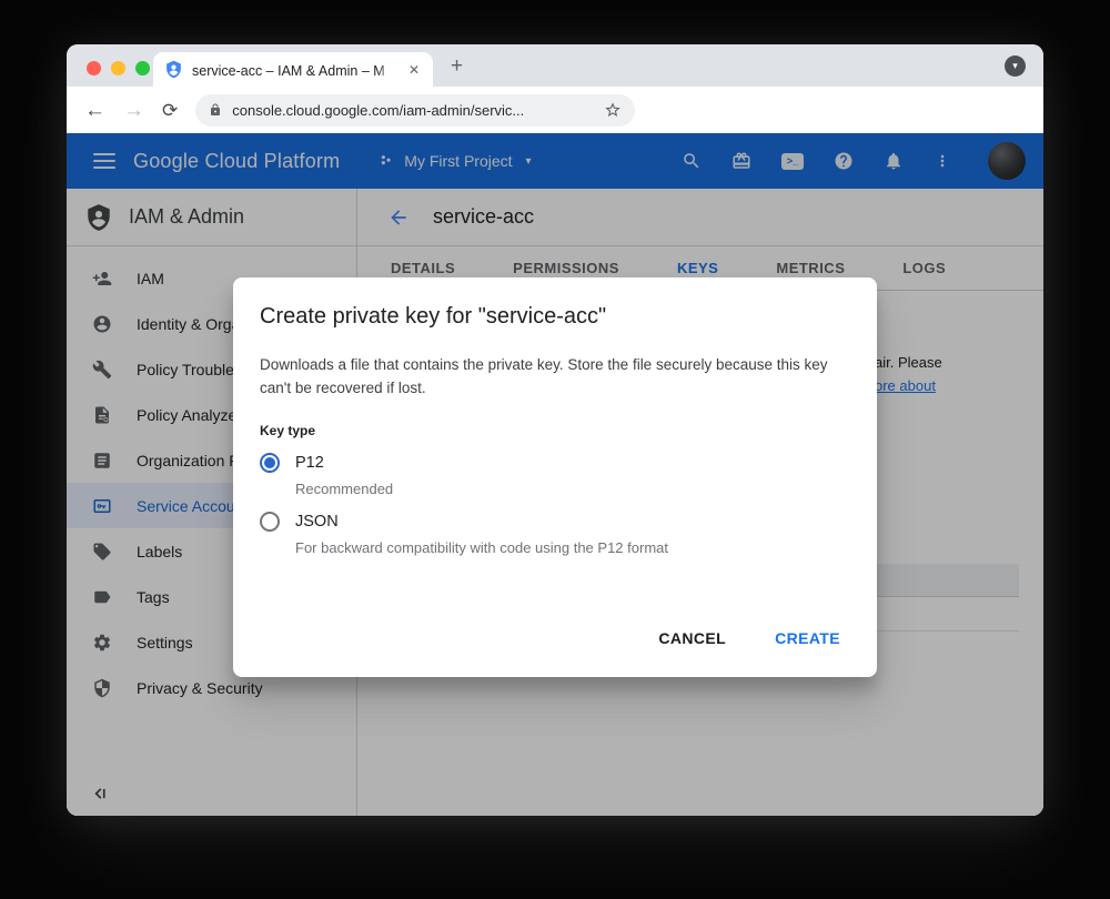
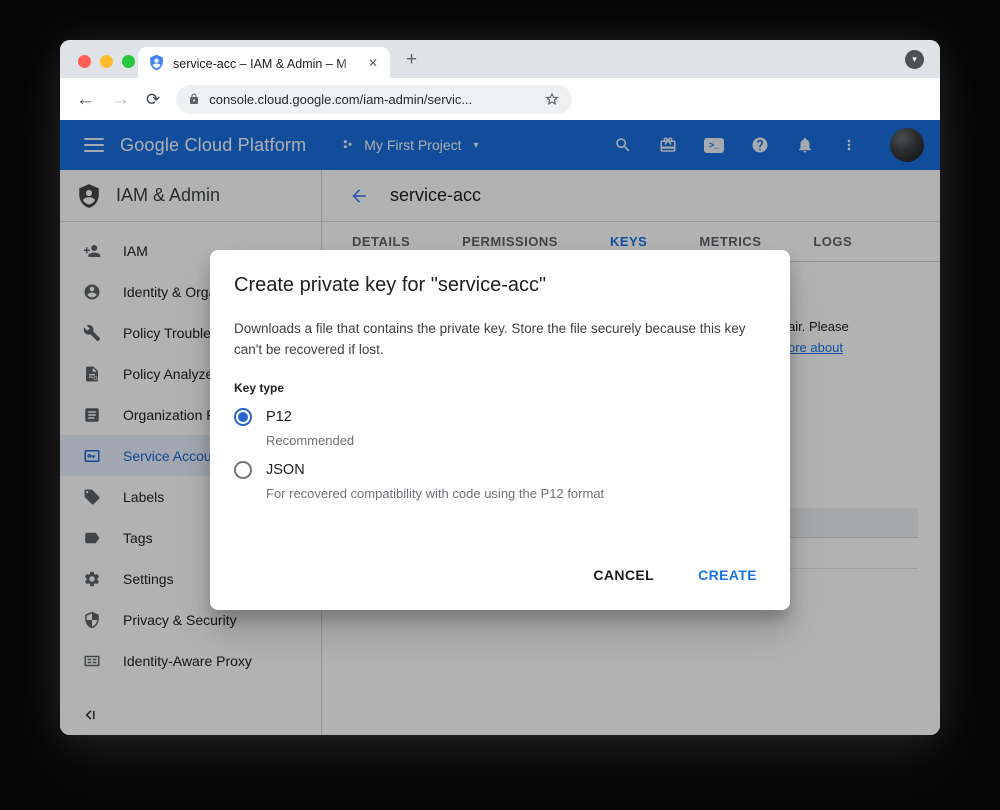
  service-acc – IAM & Admin –
  ✕
  +
  ▾
  ←
  →
  ⟳
  console.cloud.google.com/iam-admin/servic...
  Google Cloud Platform
  My First Project
  ▾
  >_
  IAM & Admin
  IAM
  Policy Analyz
  Service Accou
  Labels
  Tags
  Settings
  Privacy & Security
+ Identity-Aware Proxy
  service-acc
  DETAILS
  PERMISSIONS
  KEYS
  METRICS
  LOGS
  air. Please
  ore about
  Create private key for "service-acc"
  Downloads a file that contains the private key. Store the file securely because this key can't be recovered if lost.
  Key type
  P12
  Recommended
  JSON
- For backward compatibility with code using the P12 format
+ For recovered compatibility with code using the P12 format
  CANCEL
  CREATE
